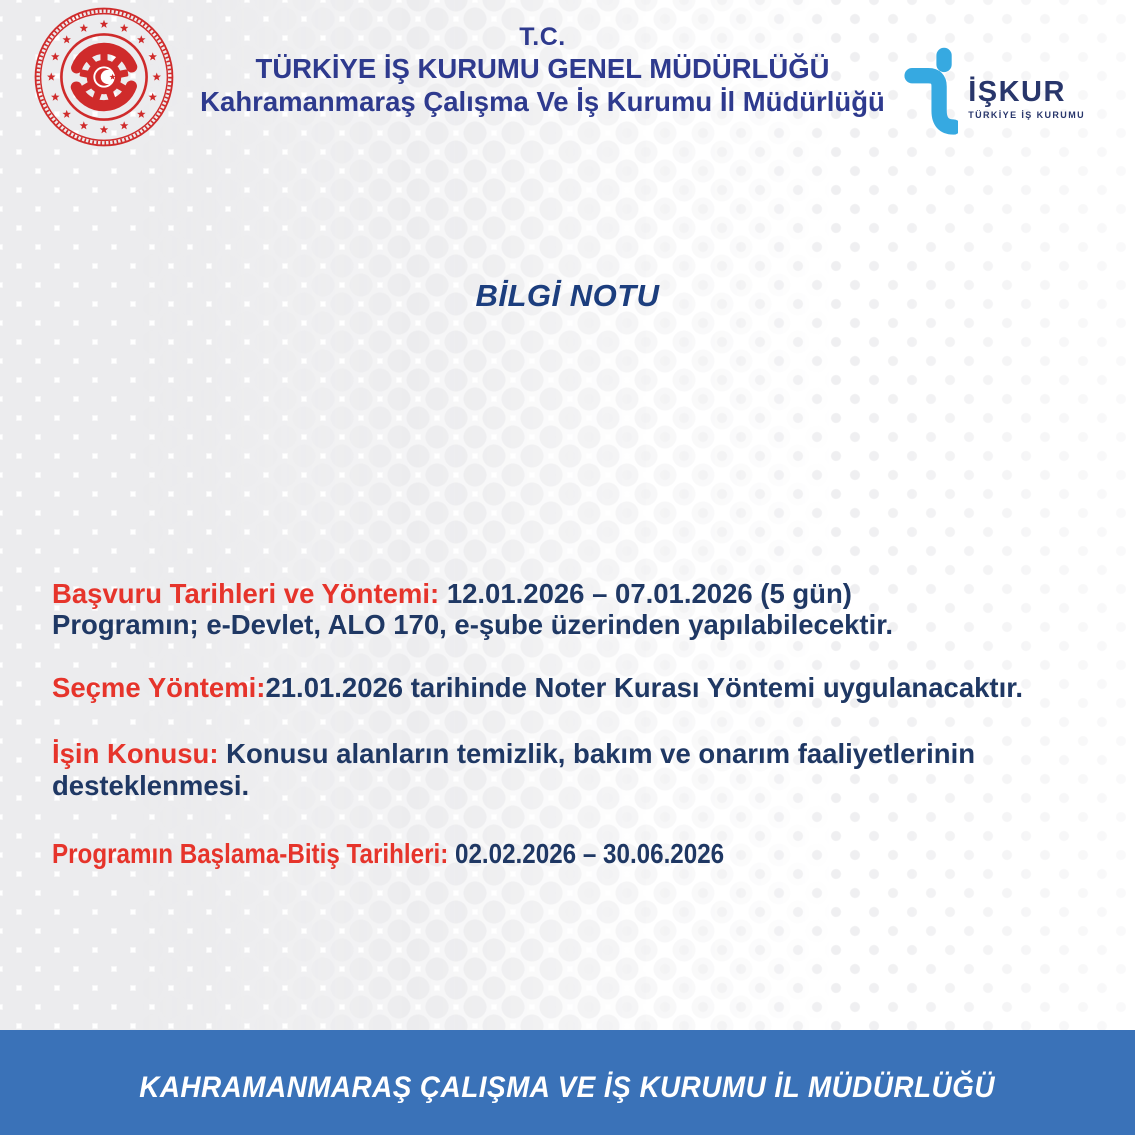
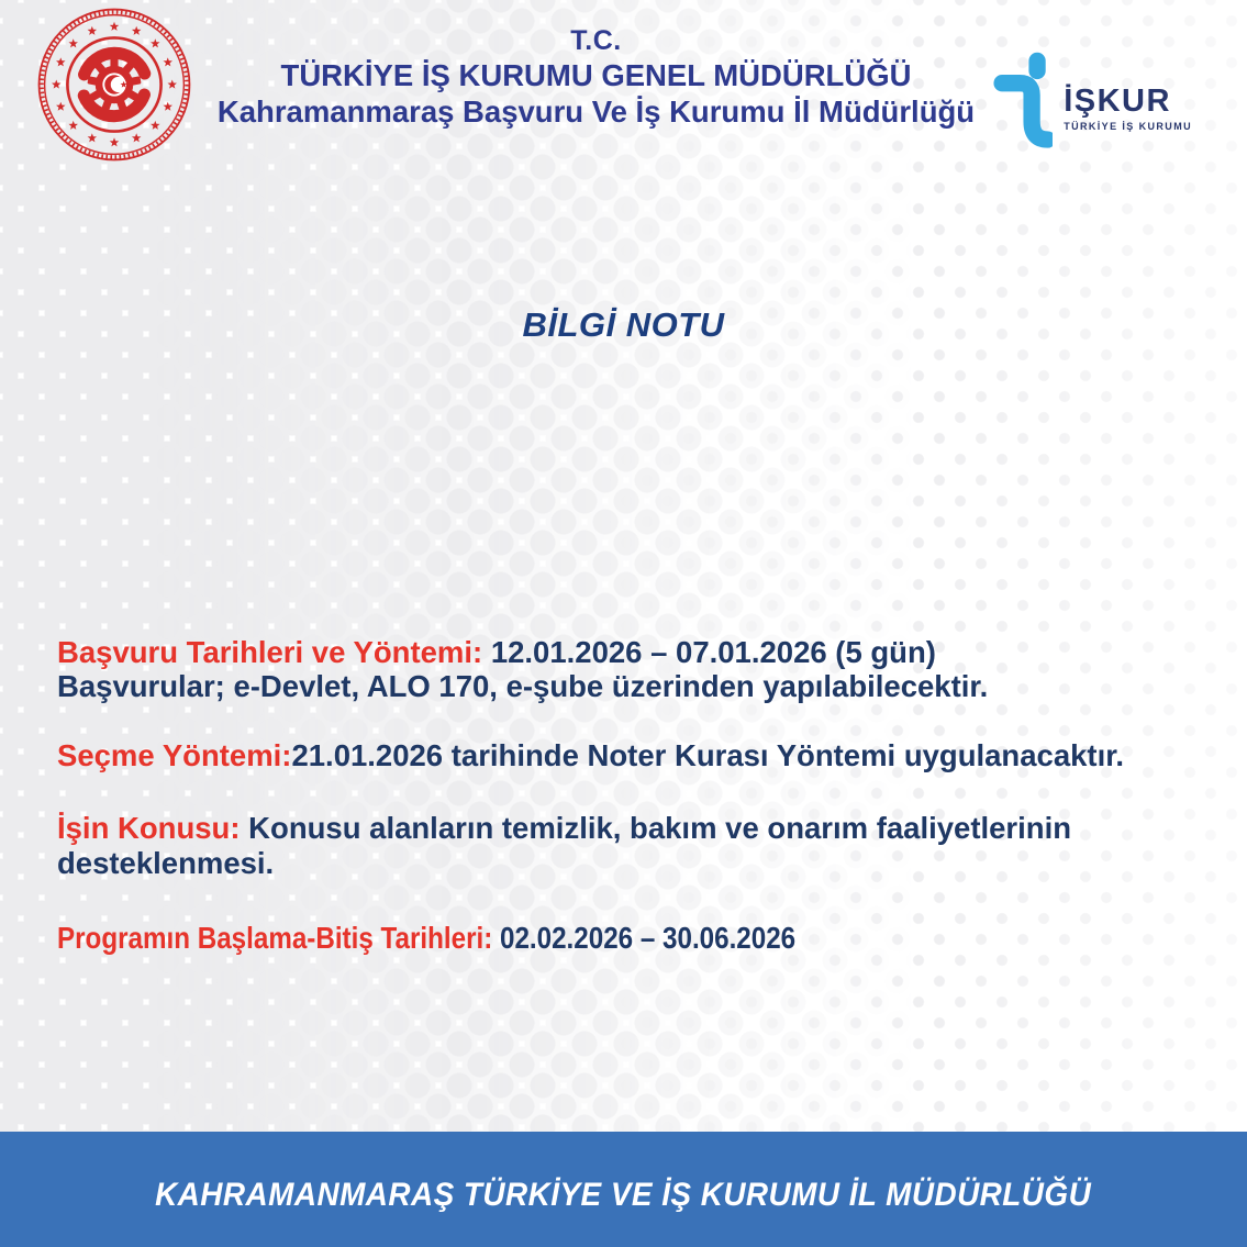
  T.C.
  TÜRKİYE İŞ KURUMU GENEL MÜDÜRLÜĞÜ
- Kahramanmaraş Çalışma Ve İş Kurumu İl Müdürlüğü
+ Kahramanmaraş Başvuru Ve İş Kurumu İl Müdürlüğü
  İŞKUR
  TÜRKİYE İŞ KURUMU
  BİLGİ NOTU
  Başvuru Tarihleri ve Yöntemi: 12.01.2026 – 07.01.2026 (5 gün)
- Programın; e-Devlet, ALO 170, e-şube üzerinden yapılabilecektir.
+ Başvurular; e-Devlet, ALO 170, e-şube üzerinden yapılabilecektir.
  Seçme Yöntemi:21.01.2026 tarihinde Noter Kurası Yöntemi uygulanacaktır.
  İşin Konusu: Konusu alanların temizlik, bakım ve onarım faaliyetlerinin desteklenmesi.
  Programın Başlama-Bitiş Tarihleri: 02.02.2026 – 30.06.2026
- KAHRAMANMARAŞ ÇALIŞMA VE İŞ KURUMU İL MÜDÜRLÜĞÜ
+ KAHRAMANMARAŞ TÜRKİYE VE İŞ KURUMU İL MÜDÜRLÜĞÜ
